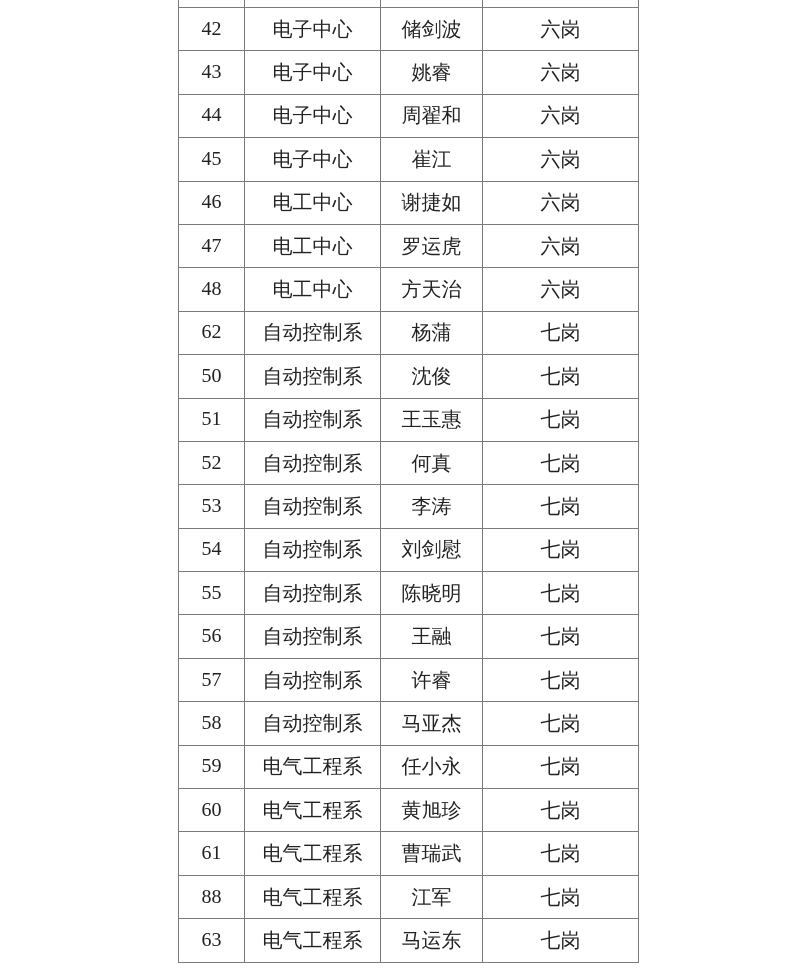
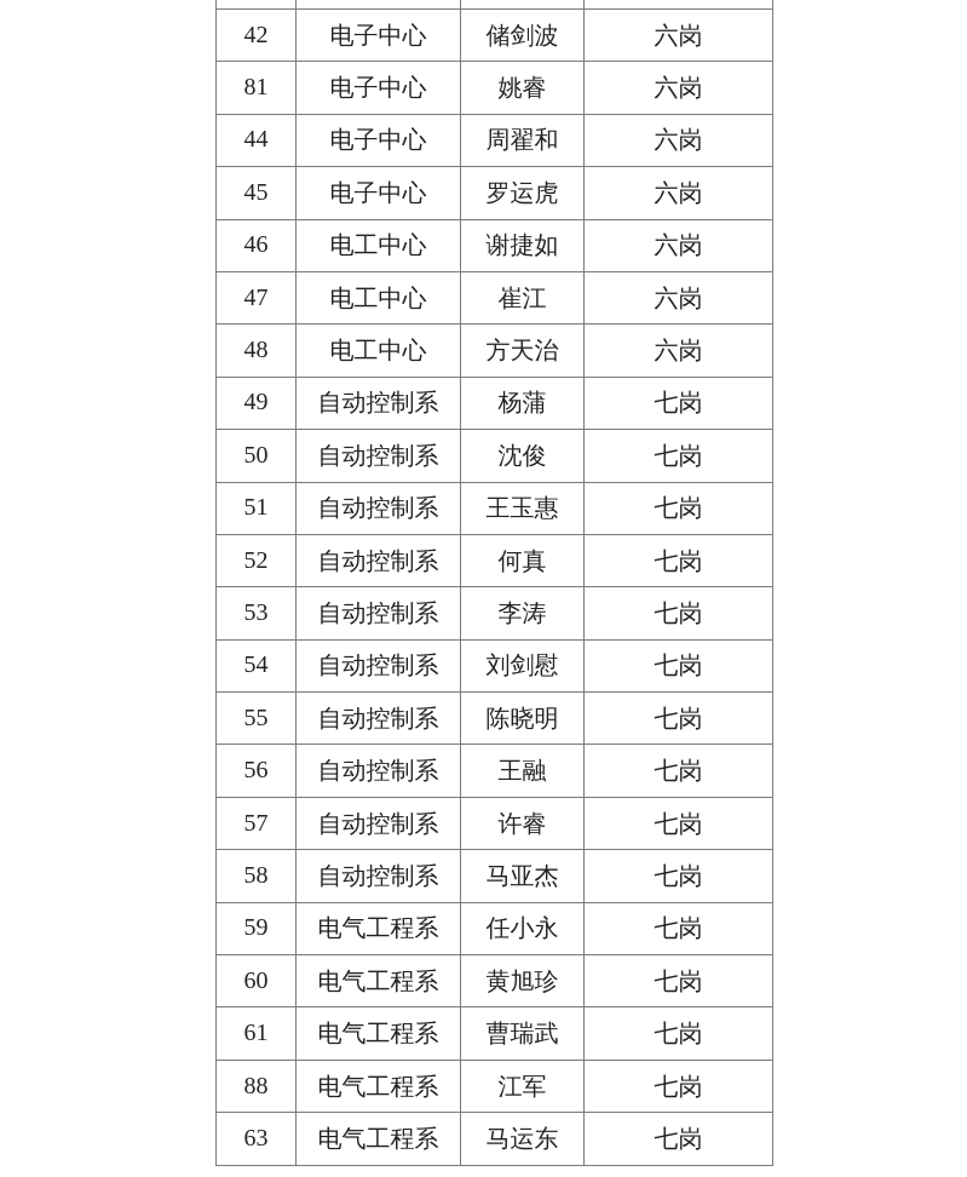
  42	电子中心	储剑波	六岗
- 43	电子中心	姚睿	六岗
+ 81	电子中心	姚睿	六岗
  44	电子中心	周翟和	六岗
- 45	电子中心	崔江	六岗
+ 45	电子中心	罗运虎	六岗
  46	电工中心	谢捷如	六岗
- 47	电工中心	罗运虎	六岗
+ 47	电工中心	崔江	六岗
  48	电工中心	方天治	六岗
- 62	自动控制系	杨蒲	七岗
+ 49	自动控制系	杨蒲	七岗
  50	自动控制系	沈俊	七岗
  51	自动控制系	王玉惠	七岗
  52	自动控制系	何真	七岗
  53	自动控制系	李涛	七岗
  54	自动控制系	刘剑慰	七岗
  55	自动控制系	陈晓明	七岗
  56	自动控制系	王融	七岗
  57	自动控制系	许睿	七岗
  58	自动控制系	马亚杰	七岗
  59	电气工程系	任小永	七岗
  60	电气工程系	黄旭珍	七岗
  61	电气工程系	曹瑞武	七岗
  88	电气工程系	江军	七岗
  63	电气工程系	马运东	七岗
